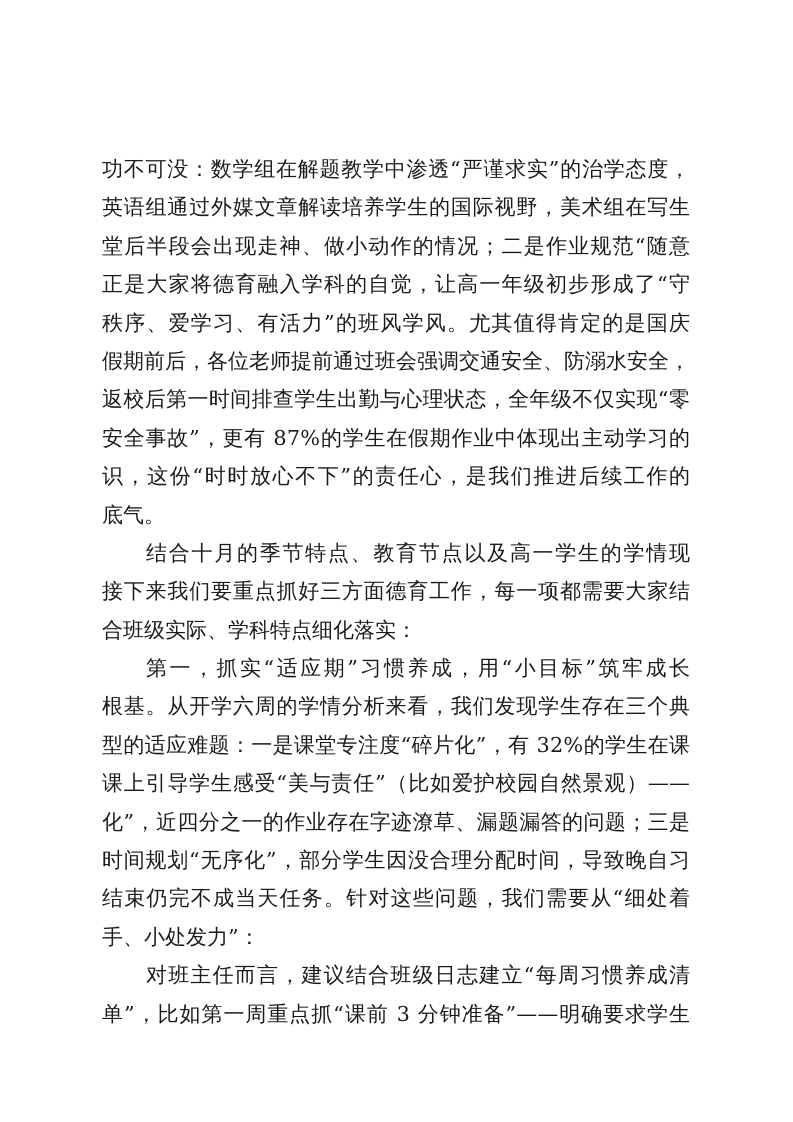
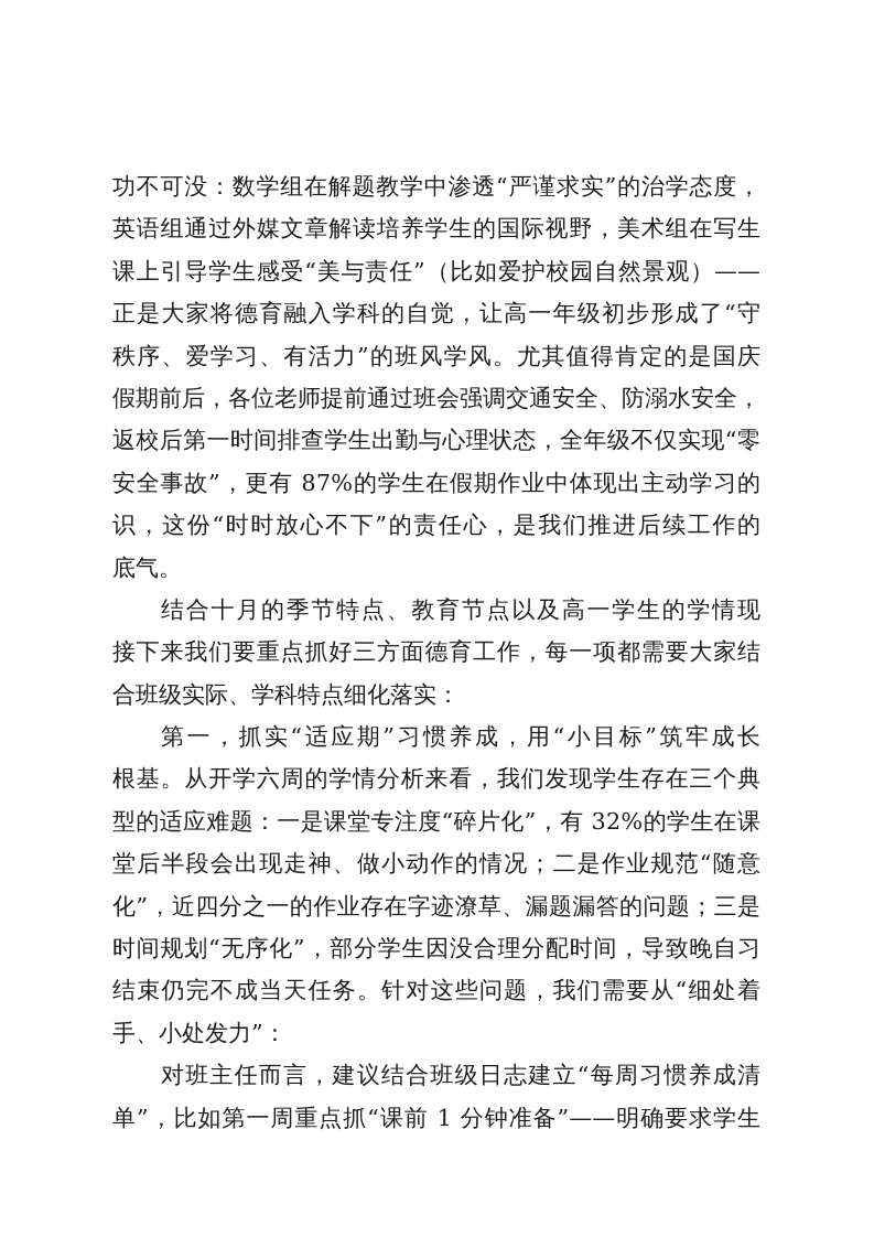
  功不可没：数学组在解题教学中渗透“严谨求实”的治学态度，
  英语组通过外媒文章解读培养学生的国际视野，美术组在写生
- 堂后半段会出现走神、做小动作的情况；二是作业规范“随意
+ 课上引导学生感受“美与责任”（比如爱护校园自然景观）——
  正是大家将德育融入学科的自觉，让高一年级初步形成了“守
  秩序、爱学习、有活力”的班风学风。尤其值得肯定的是国庆
  假期前后，各位老师提前通过班会强调交通安全、防溺水安全，
  返校后第一时间排查学生出勤与心理状态，全年级不仅实现“零
  安全事故”，更有 87%的学生在假期作业中体现出主动学习的
  识，这份“时时放心不下”的责任心，是我们推进后续工作的
  底气。
  结合十月的季节特点、教育节点以及高一学生的学情现
  接下来我们要重点抓好三方面德育工作，每一项都需要大家结
  合班级实际、学科特点细化落实：
  第一，抓实“适应期”习惯养成，用“小目标”筑牢成长
  根基。从开学六周的学情分析来看，我们发现学生存在三个典
  型的适应难题：一是课堂专注度“碎片化”，有 32%的学生在课
- 课上引导学生感受“美与责任”（比如爱护校园自然景观）——
+ 堂后半段会出现走神、做小动作的情况；二是作业规范“随意
  化”，近四分之一的作业存在字迹潦草、漏题漏答的问题；三是
  时间规划“无序化”，部分学生因没合理分配时间，导致晚自习
  结束仍完不成当天任务。针对这些问题，我们需要从“细处着
  手、小处发力”：
  对班主任而言，建议结合班级日志建立“每周习惯养成清
- 单”，比如第一周重点抓“课前 3 分钟准备”——明确要求学生
+ 单”，比如第一周重点抓“课前 1 分钟准备”——明确要求学生
